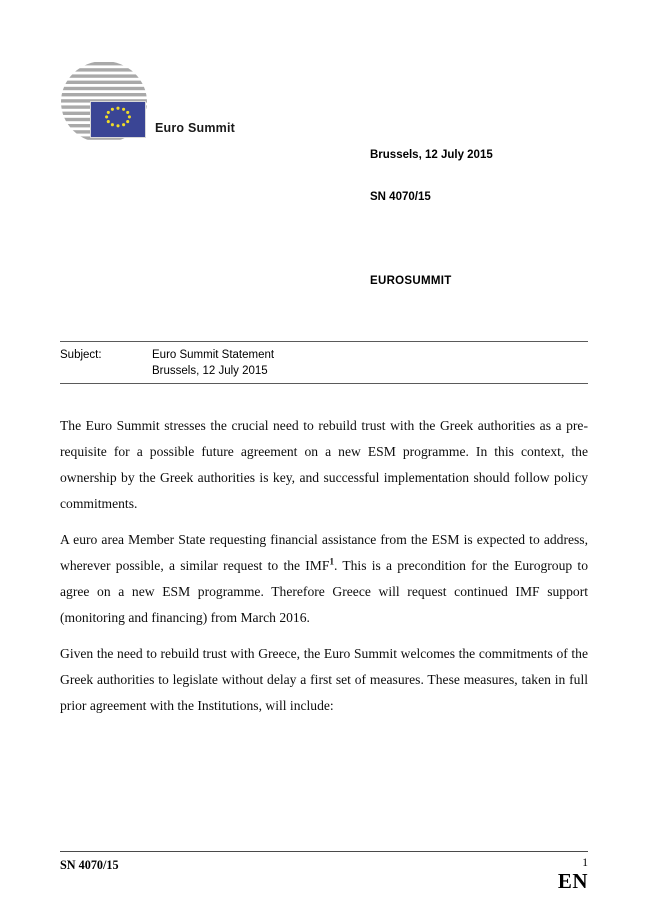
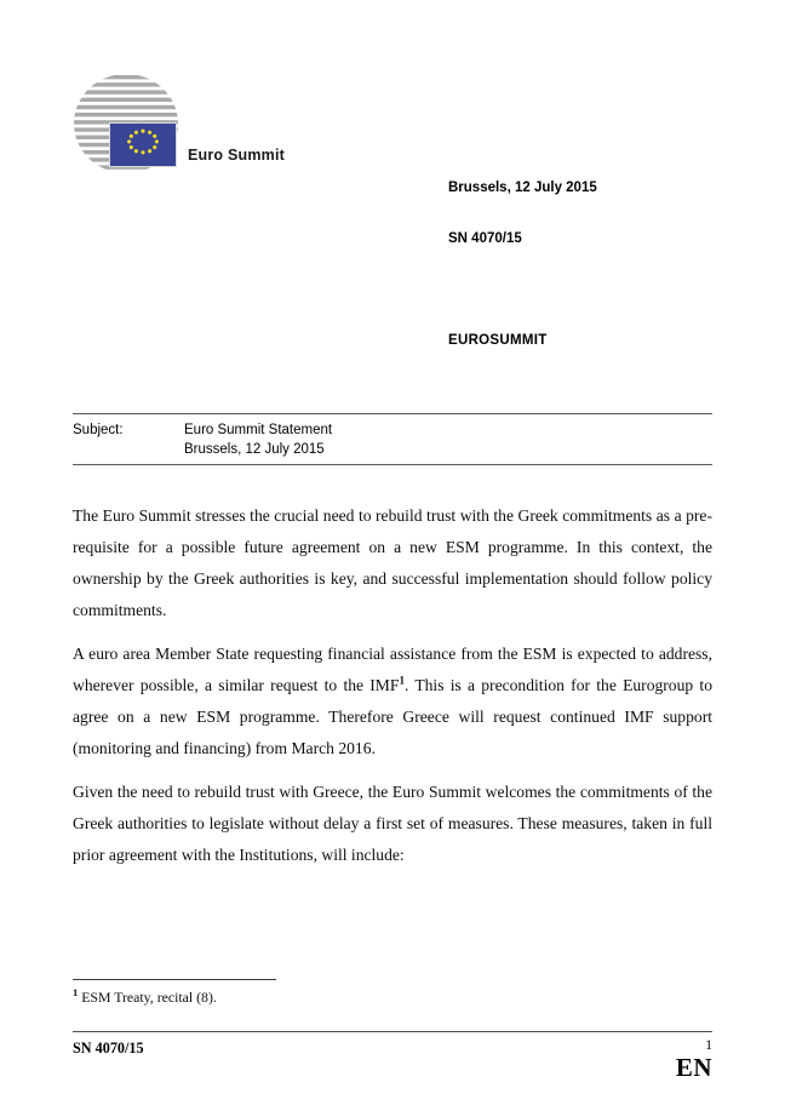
  Euro Summit
  Brussels, 12 July 2015
  SN 4070/15
  EUROSUMMIT
  Subject:
  Euro Summit Statement
  Brussels, 12 July 2015
- The Euro Summit stresses the crucial need to rebuild trust with the Greek authorities as a pre-requisite for a possible future agreement on a new ESM programme. In this context, the ownership by the Greek authorities is key, and successful implementation should follow policy commitments.
+ The Euro Summit stresses the crucial need to rebuild trust with the Greek commitments as a pre-requisite for a possible future agreement on a new ESM programme. In this context, the ownership by the Greek authorities is key, and successful implementation should follow policy commitments.
  A euro area Member State requesting financial assistance from the ESM is expected to address, wherever possible, a similar request to the IMF1. This is a precondition for the Eurogroup to agree on a new ESM programme. Therefore Greece will request continued IMF support (monitoring and financing) from March 2016.
  Given the need to rebuild trust with Greece, the Euro Summit welcomes the commitments of the Greek authorities to legislate without delay a first set of measures. These measures, taken in full prior agreement with the Institutions, will include:
+ 1 ESM Treaty, recital (8).
  SN 4070/15
  1
  EN
